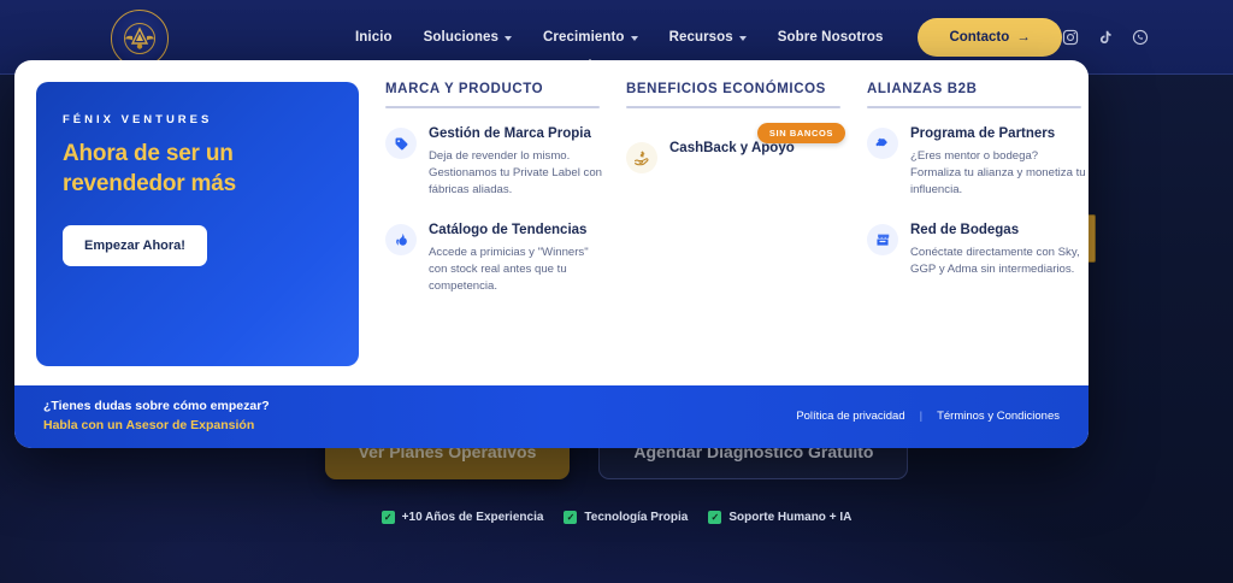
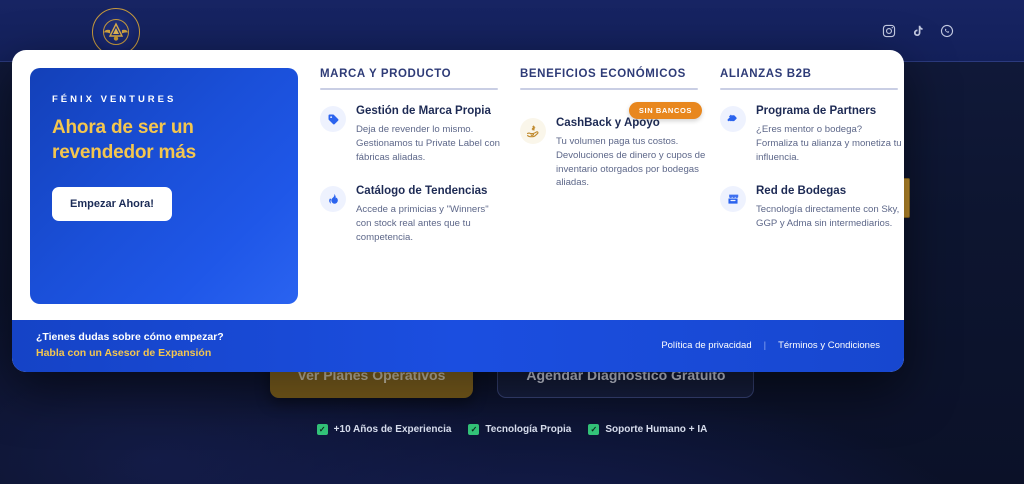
  Ver Planes Operativos
  Agendar Diagnostico Gratuito
  ✓
  +10 Años de Experiencia
  ✓
  Tecnología Propia
  ✓
  Soporte Humano + IA
- Inicio
- Soluciones
- Crecimiento
- Recursos
- Sobre Nosotros
- Contacto
- →
  FÉNIX VENTURES
  Ahora de ser un revendedor más
  Empezar Ahora!
  MARCA Y PRODUCTO
  Gestión de Marca Propia
  Deja de revender lo mismo. Gestionamos tu Private Label con fábricas aliadas.
  Catálogo de Tendencias
  Accede a primicias y "Winners" con stock real antes que tu competencia.
  BENEFICIOS ECONÓMICOS
  SIN BANCOS
  CashBack y Apoyo
+ Tu volumen paga tus costos. Devoluciones de dinero y cupos de inventario otorgados por bodegas aliadas.
  ALIANZAS B2B
  Programa de Partners
  ¿Eres mentor o bodega? Formaliza tu alianza y monetiza tu influencia.
  Red de Bodegas
- Conéctate directamente con Sky, GGP y Adma sin intermediarios.
+ Tecnología directamente con Sky, GGP y Adma sin intermediarios.
  ¿Tienes dudas sobre cómo empezar?
  Habla con un Asesor de Expansión
  Política de privacidad
  |
  Términos y Condiciones
